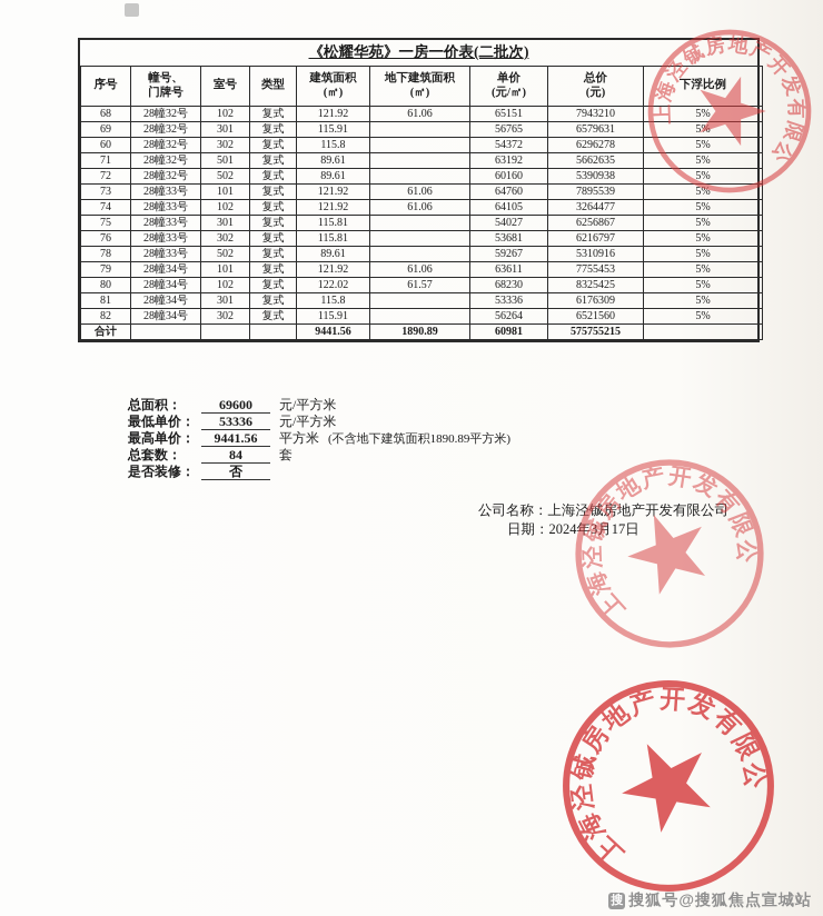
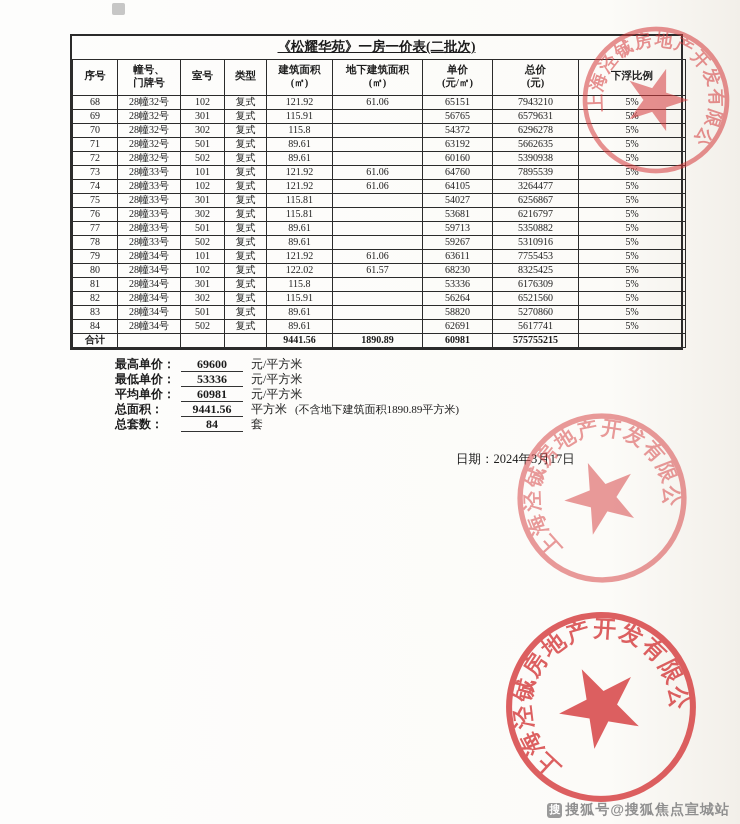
  《松耀华苑》一房一价表(二批次)
  序号	幢号、门牌号	室号	类型	建筑面积(㎡)	地下建筑面积(㎡)	单价(元/㎡)	总价(元)	下浮比例
  68	28幢32号	102	复式	121.92	61.06	65151	7943210	5%
  69	28幢32号	301	复式	115.91		56765	6579631	5%
- 60	28幢32号	302	复式	115.8		54372	6296278	5%
+ 70	28幢32号	302	复式	115.8		54372	6296278	5%
  71	28幢32号	501	复式	89.61		63192	5662635	5%
  72	28幢32号	502	复式	89.61		60160	5390938	5%
  73	28幢33号	101	复式	121.92	61.06	64760	7895539	5%
  74	28幢33号	102	复式	121.92	61.06	64105	3264477	5%
  75	28幢33号	301	复式	115.81		54027	6256867	5%
  76	28幢33号	302	复式	115.81		53681	6216797	5%
+ 77	28幢33号	501	复式	89.61		59713	5350882	5%
  78	28幢33号	502	复式	89.61		59267	5310916	5%
  79	28幢34号	101	复式	121.92	61.06	63611	7755453	5%
  80	28幢34号	102	复式	122.02	61.57	68230	8325425	5%
  81	28幢34号	301	复式	115.8		53336	6176309	5%
  82	28幢34号	302	复式	115.91		56264	6521560	5%
+ 83	28幢34号	501	复式	89.61		58820	5270860	5%
+ 84	28幢34号	502	复式	89.61		62691	5617741	5%
  合计				9441.56	1890.89	60981	575755215
- 总面积： 69600 元/平方米
+ 最高单价： 69600 元/平方米
  最低单价： 53336 元/平方米
+ 平均单价： 60981 元/平方米
- 最高单价： 9441.56 平方米 (不含地下建筑面积1890.89平方米)
+ 总面积： 9441.56 平方米 (不含地下建筑面积1890.89平方米)
  总套数： 84 套
- 是否装修： 否
- 公司名称：上海泾铖房地产开发有限公司
  日期：2024年3月17日
  搜
  搜狐号@搜狐焦点宣城站
